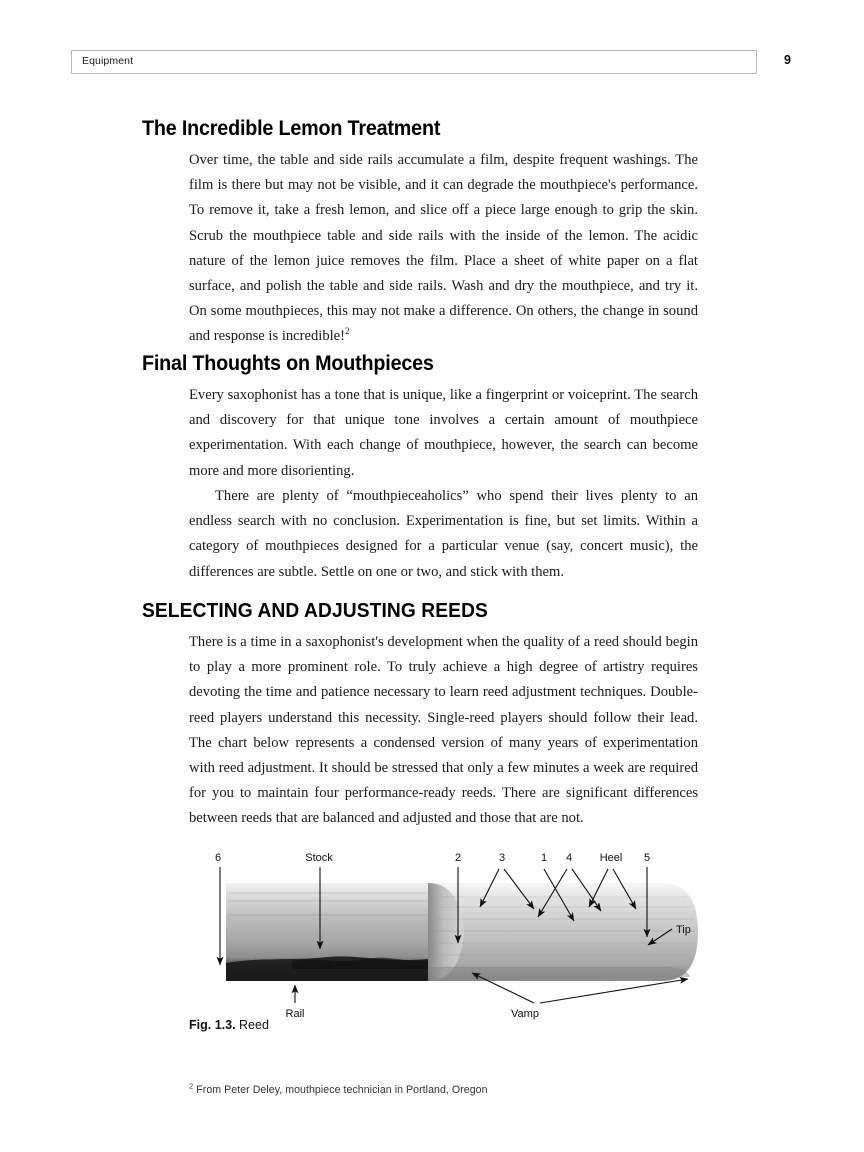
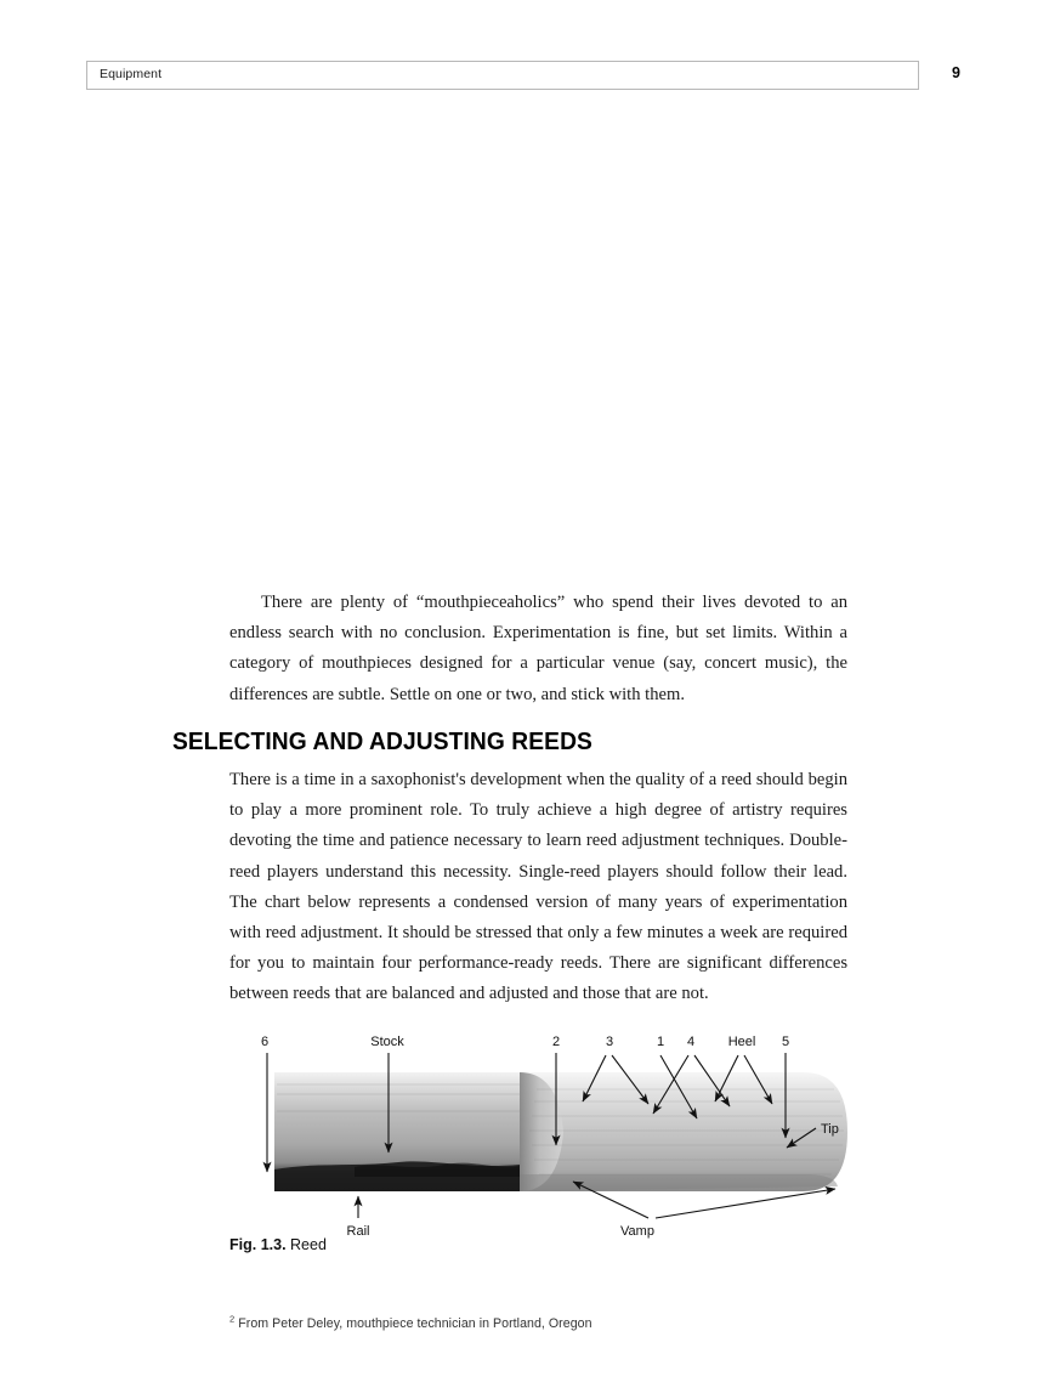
  Equipment
  9
- The Incredible Lemon Treatment
- Over time, the table and side rails accumulate a film, despite frequent washings. The film is there but may not be visible, and it can degrade the mouthpiece's performance. To remove it, take a fresh lemon, and slice off a piece large enough to grip the skin. Scrub the mouthpiece table and side rails with the inside of the lemon. The acidic nature of the lemon juice removes the film. Place a sheet of white paper on a flat surface, and polish the table and side rails. Wash and dry the mouthpiece, and try it. On some mouthpieces, this may not make a difference. On others, the change in sound and response is incredible!2
- Final Thoughts on Mouthpieces
- Every saxophonist has a tone that is unique, like a fingerprint or voiceprint. The search and discovery for that unique tone involves a certain amount of mouthpiece experimentation. With each change of mouthpiece, however, the search can become more and more disorienting.
- There are plenty of “mouthpieceaholics” who spend their lives plenty to an endless search with no conclusion. Experimentation is fine, but set limits. Within a category of mouthpieces designed for a particular venue (say, concert music), the differences are subtle. Settle on one or two, and stick with them.
+ There are plenty of “mouthpieceaholics” who spend their lives devoted to an endless search with no conclusion. Experimentation is fine, but set limits. Within a category of mouthpieces designed for a particular venue (say, concert music), the differences are subtle. Settle on one or two, and stick with them.
  SELECTING AND ADJUSTING REEDS
  There is a time in a saxophonist's development when the quality of a reed should begin to play a more prominent role. To truly achieve a high degree of artistry requires devoting the time and patience necessary to learn reed adjustment techniques. Double-reed players understand this necessity. Single-reed players should follow their lead. The chart below represents a condensed version of many years of experimentation with reed adjustment. It should be stressed that only a few minutes a week are required for you to maintain four performance-ready reeds. There are significant differences between reeds that are balanced and adjusted and those that are not.
  6
  Stock
  2
  3
  1
  4
  Heel
  5
  Rail
  Vamp
  Tip
  Fig. 1.3. Reed
  2 From Peter Deley, mouthpiece technician in Portland, Oregon
